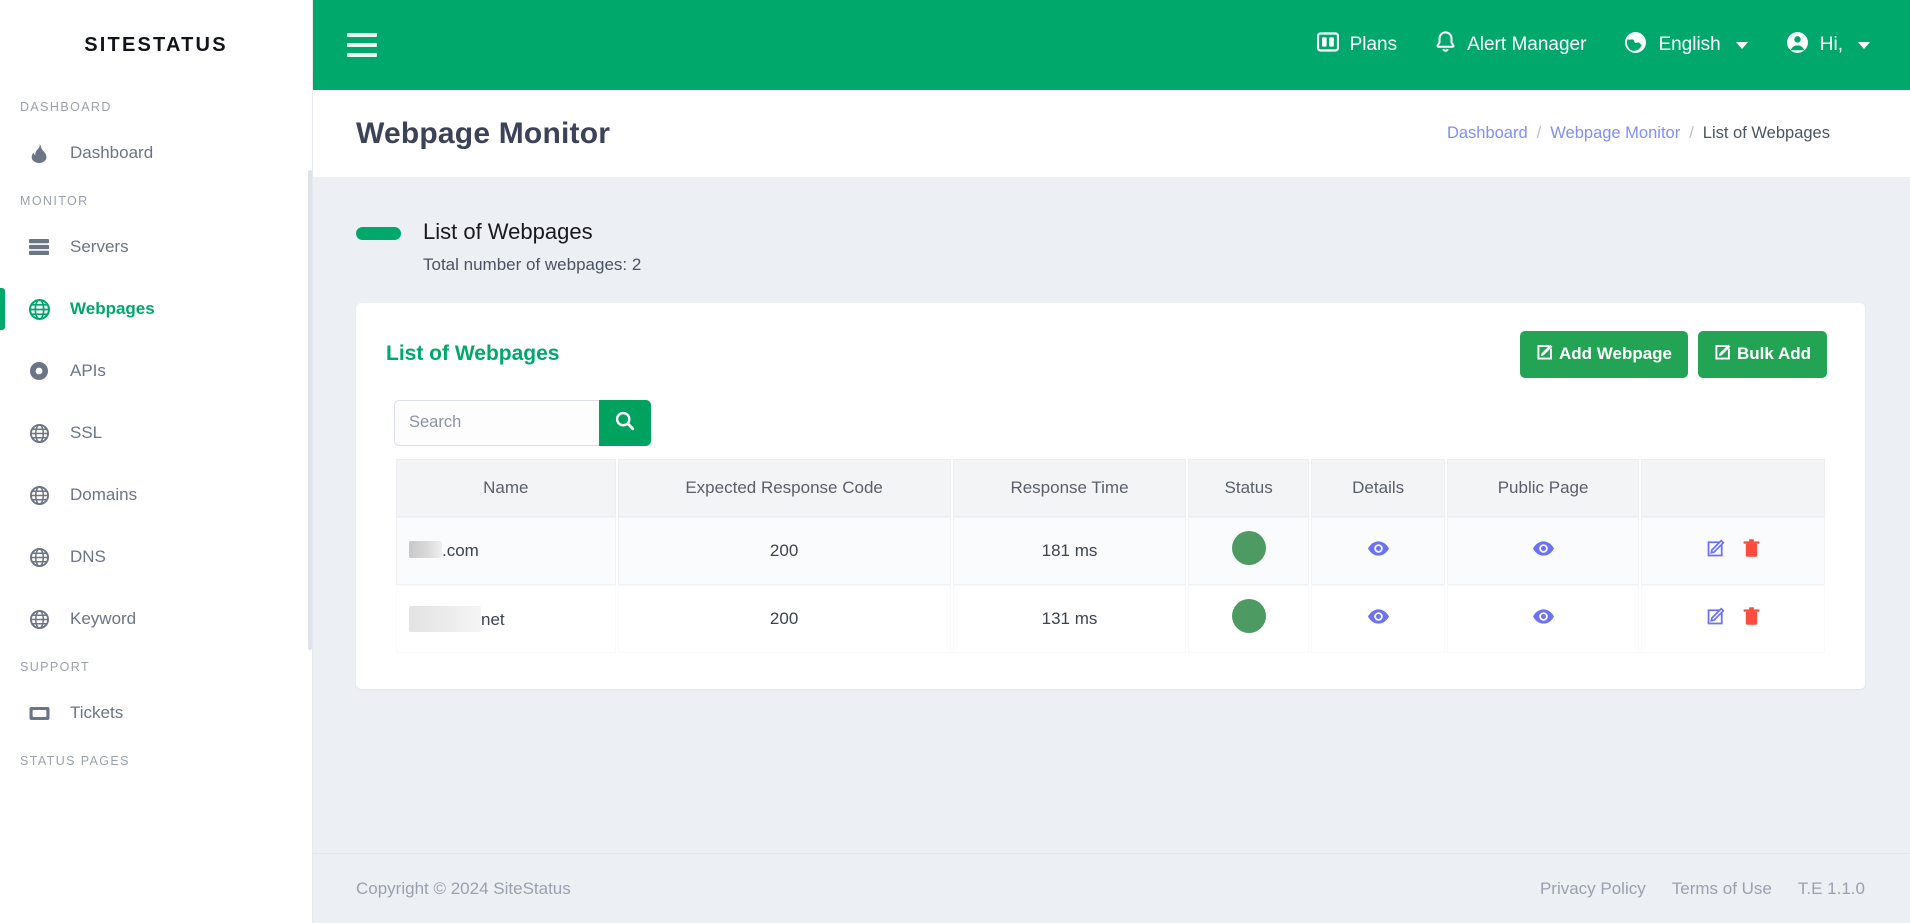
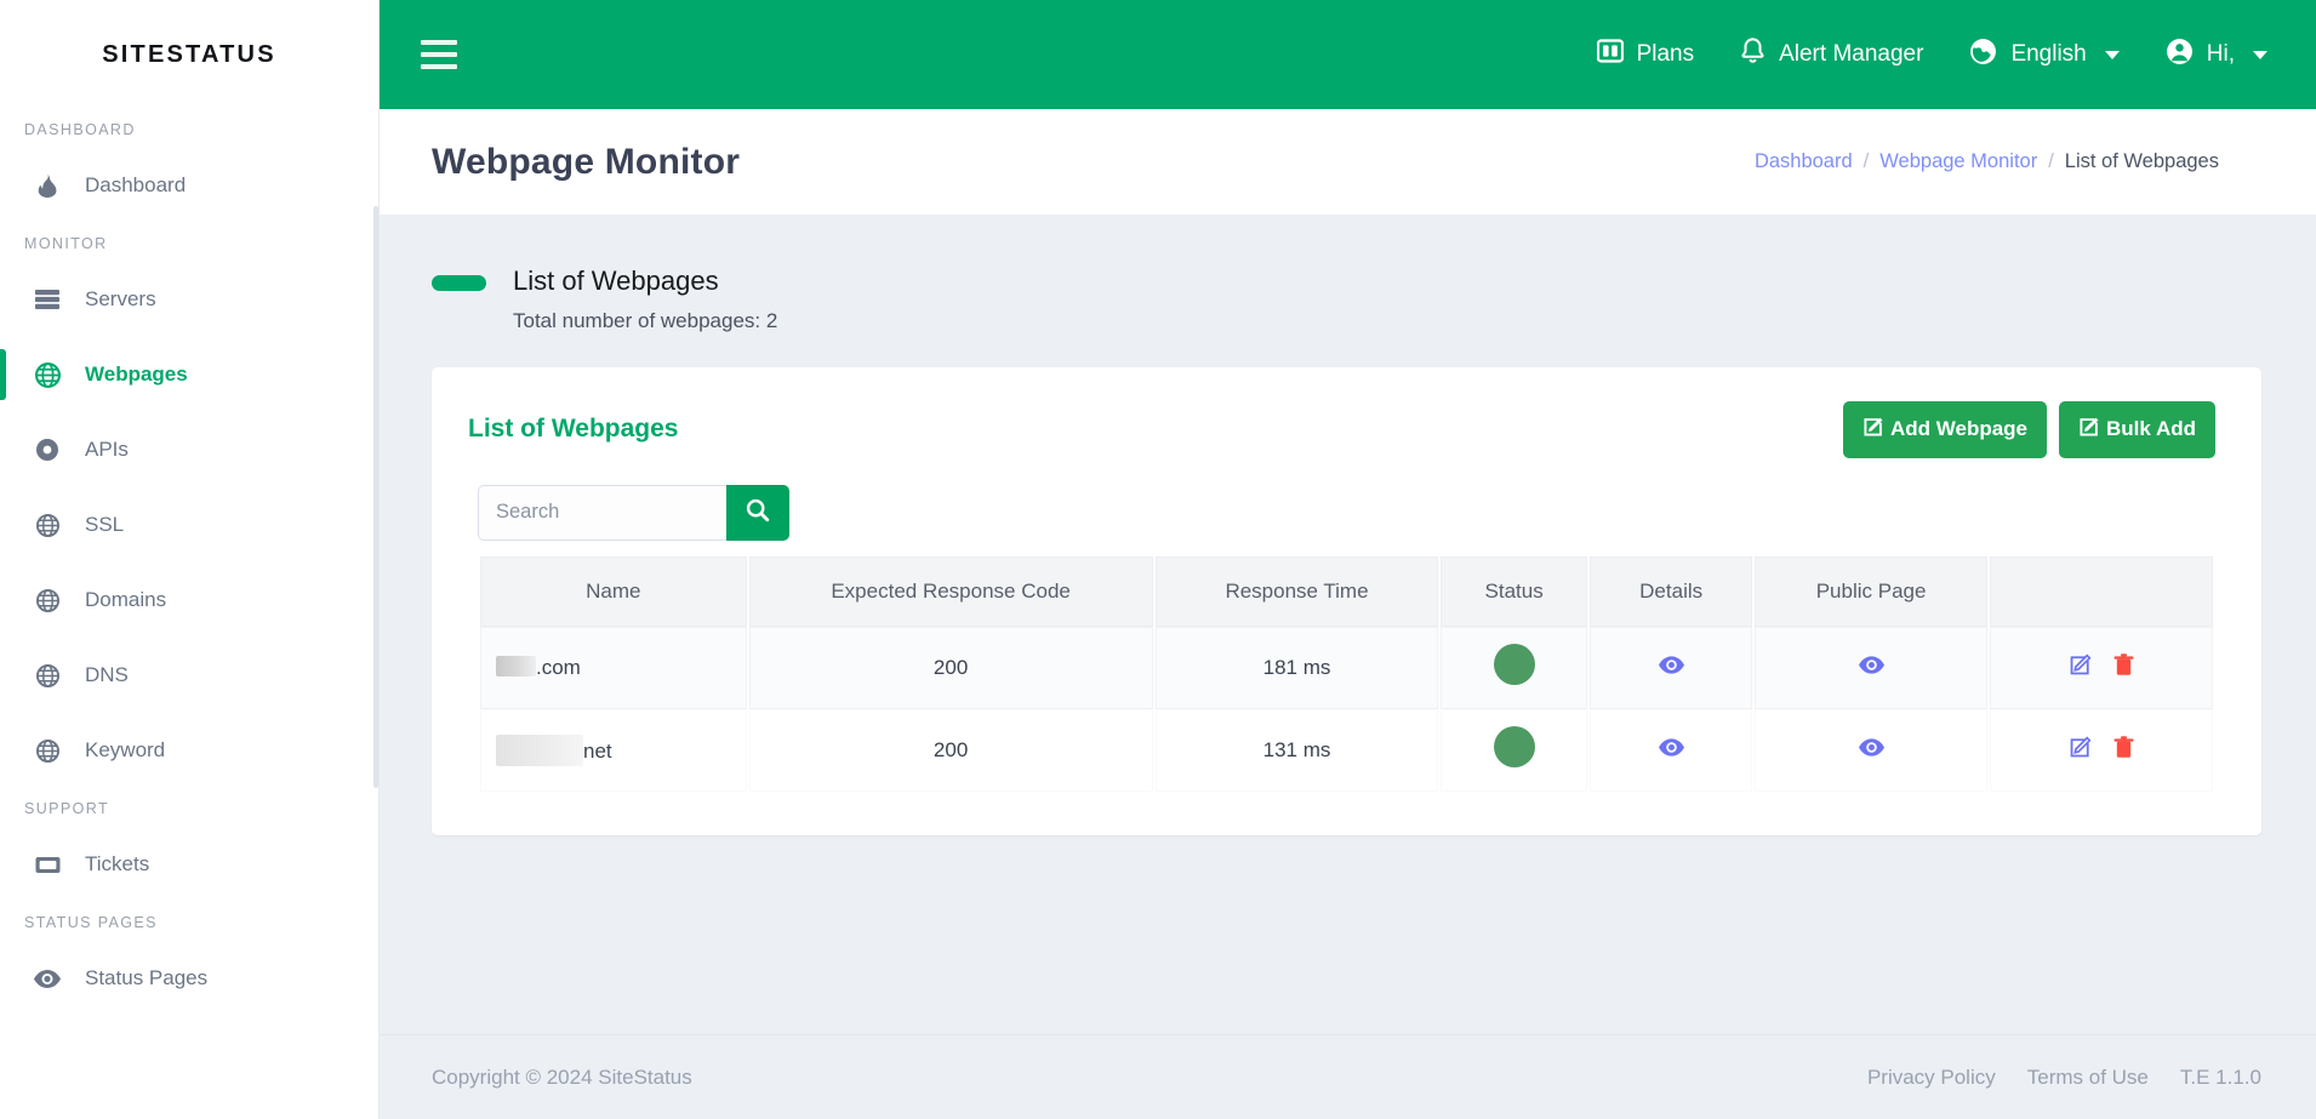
  SITESTATUS
  DASHBOARD
  Dashboard
  MONITOR
  Servers
  Webpages
  APIs
  SSL
  Domains
  DNS
  Keyword
  SUPPORT
  Tickets
  STATUS PAGES
+ Status Pages
  Plans
  Alert Manager
  English
  Hi,
  Webpage Monitor
  Dashboard
  /
  Webpage Monitor
  /
  List of Webpages
  List of Webpages
  Total number of webpages: 2
  List of Webpages
  Add Webpage
  Bulk Add
  Search
  Name	Expected Response Code	Response Time	Status	Details	Public Page
  .com	200	181 ms
  net	200	131 ms
  Copyright © 2024 SiteStatus
  Privacy Policy
  Terms of Use
  T.E 1.1.0
